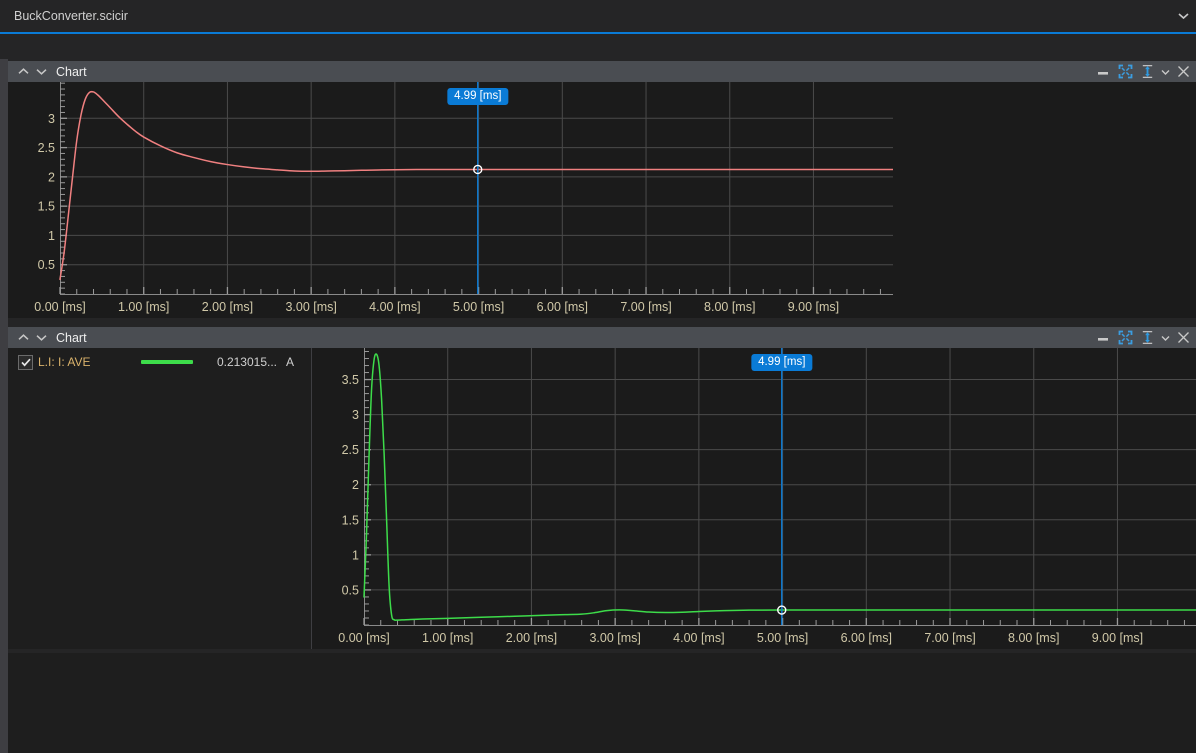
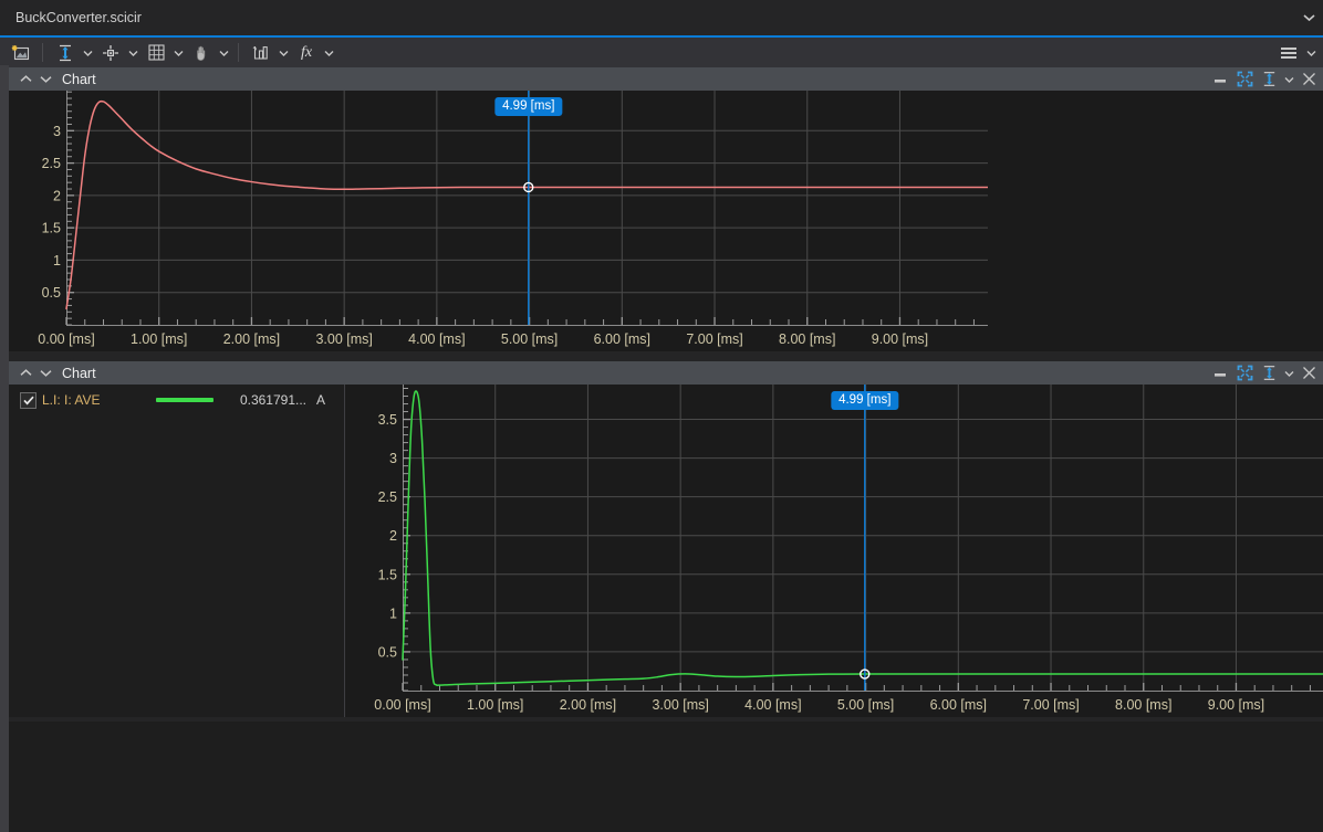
  BuckConverter.scicir
+ fx
  Chart
  0.5
  1
  1.5
  2
  2.5
  3
  0.00 [ms]
  1.00 [ms]
  2.00 [ms]
  3.00 [ms]
  4.00 [ms]
  5.00 [ms]
  6.00 [ms]
  7.00 [ms]
  8.00 [ms]
  9.00 [ms]
  4.99 [ms]
  Chart
  L.I: I: AVE
- 0.213015...
+ 0.361791...
  A
  0.5
  1
  1.5
  2
  2.5
  3
  3.5
  0.00 [ms]
  1.00 [ms]
  2.00 [ms]
  3.00 [ms]
  4.00 [ms]
  5.00 [ms]
  6.00 [ms]
  7.00 [ms]
  8.00 [ms]
  9.00 [ms]
  4.99 [ms]
